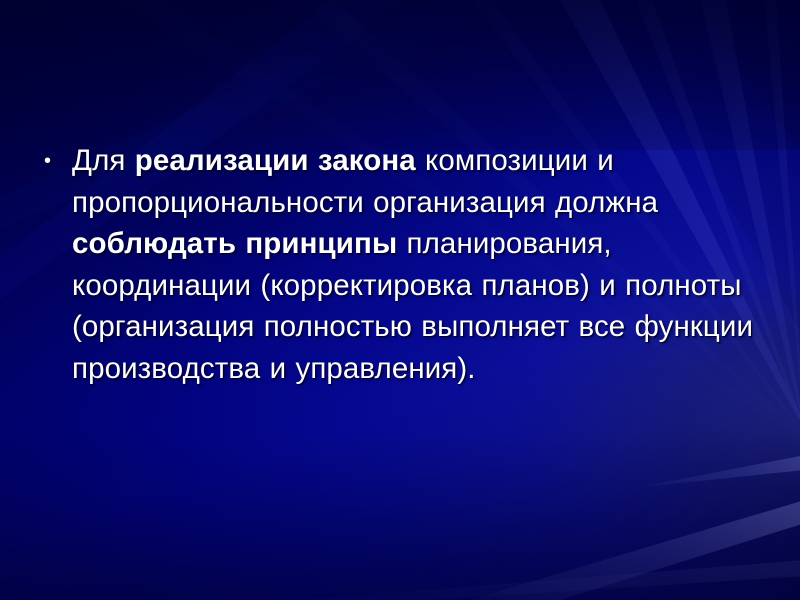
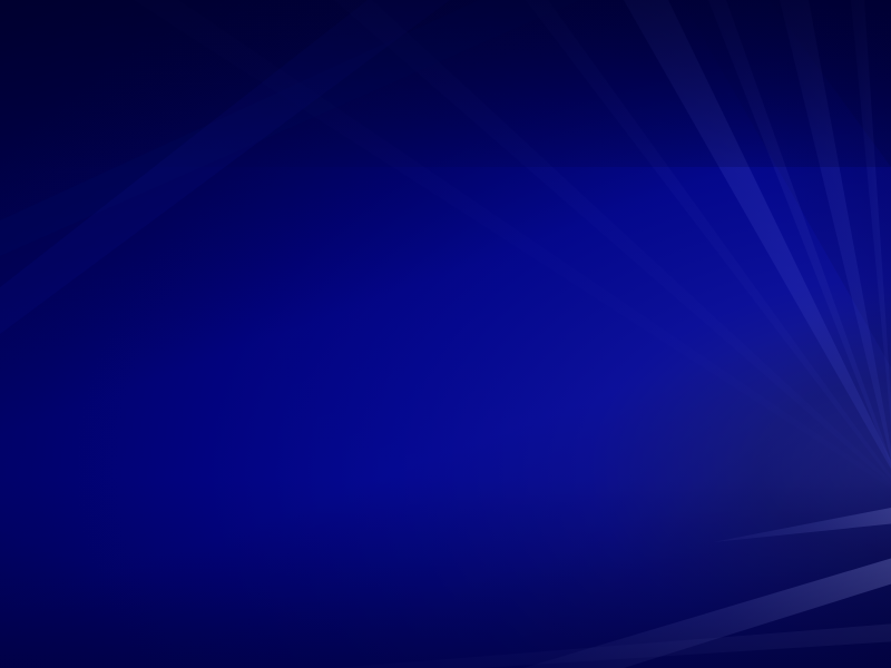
- •
- Для реализации закона композиции и пропорциональности организация должна соблюдать принципы планирования, координации (корректировка планов) и полноты (организация полностью выполняет все функции производства и управления).
